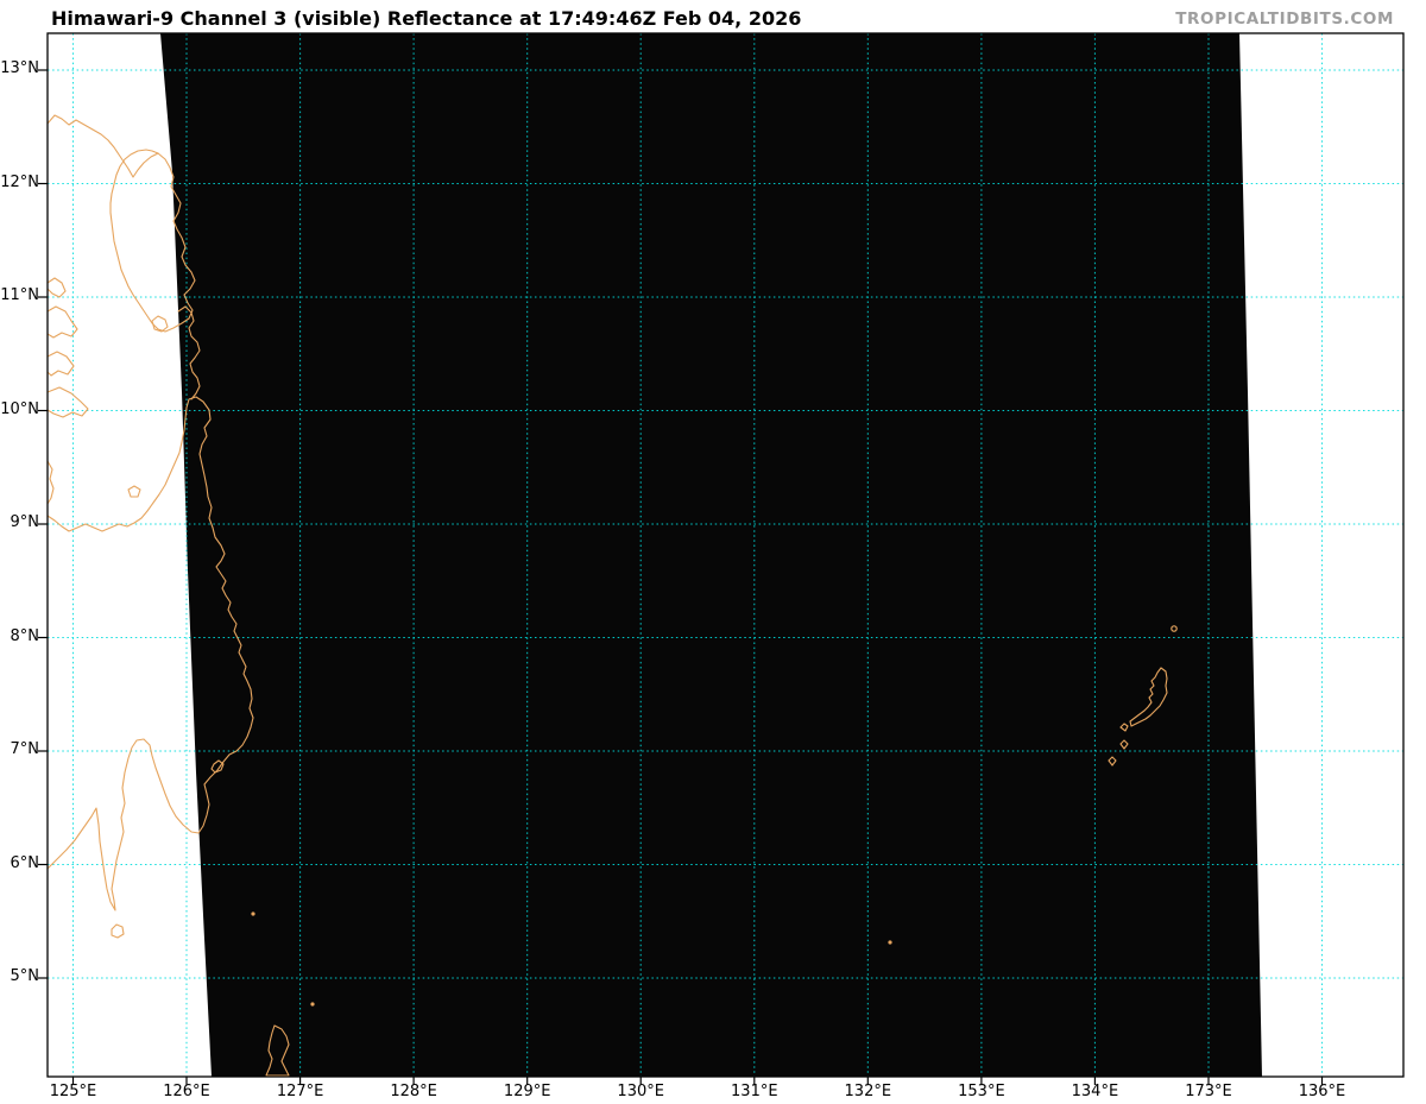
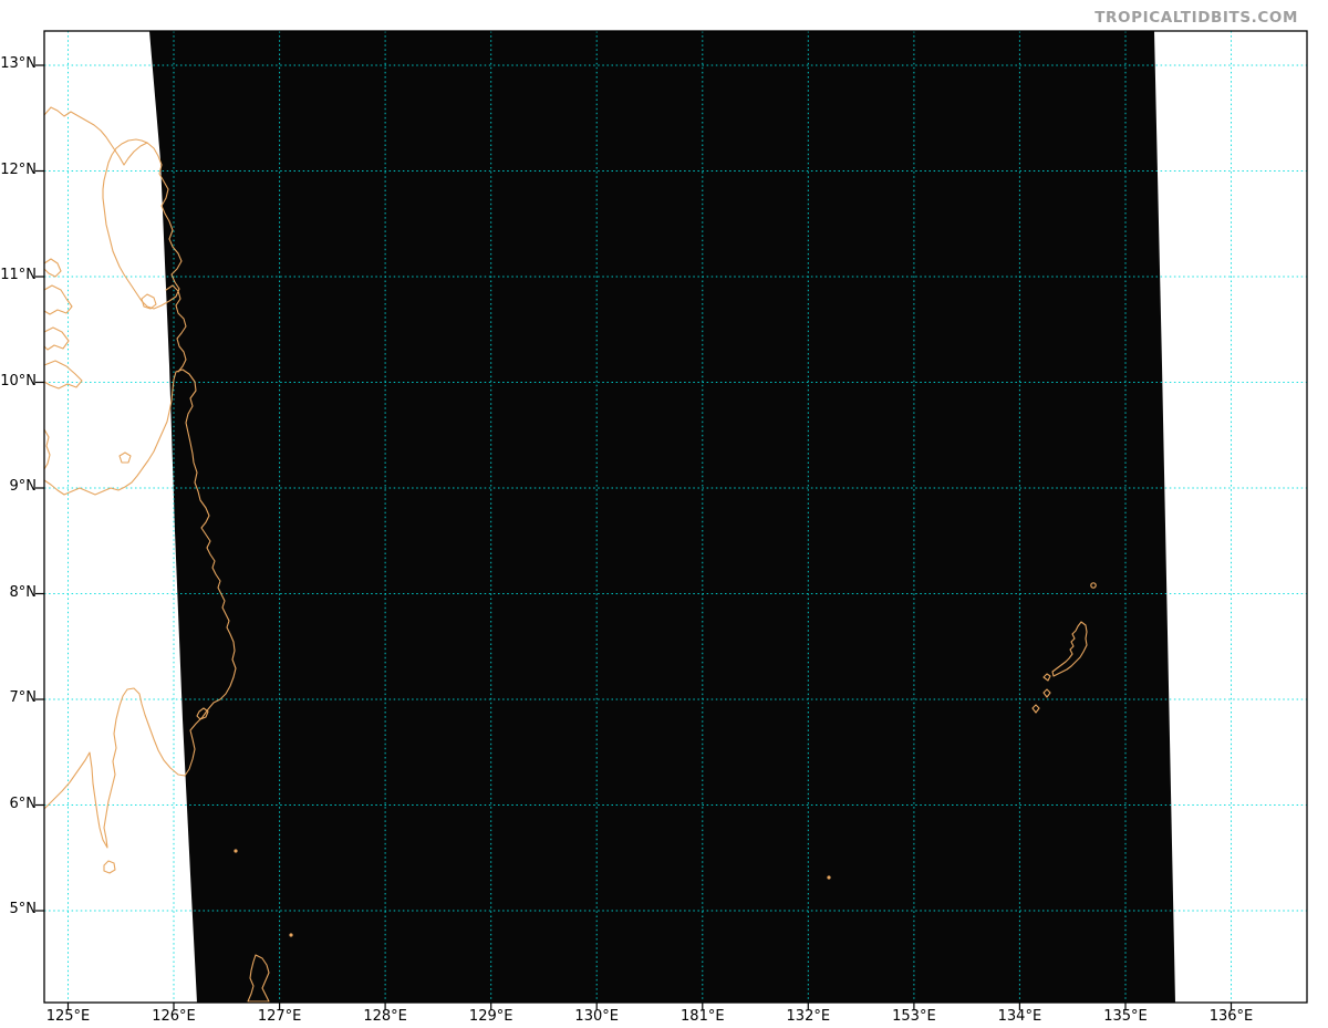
- Himawari-9 Channel 3 (visible) Reflectance at 17:49:46Z Feb 04, 2026
  TROPICALTIDBITS.COM
  125°E
  126°E
  127°E
  128°E
  129°E
  130°E
- 131°E
+ 181°E
  132°E
  153°E
  134°E
- 173°E
+ 135°E
  136°E
  13°N
  12°N
  11°N
  10°N
  9°N
  8°N
  7°N
  6°N
  5°N
